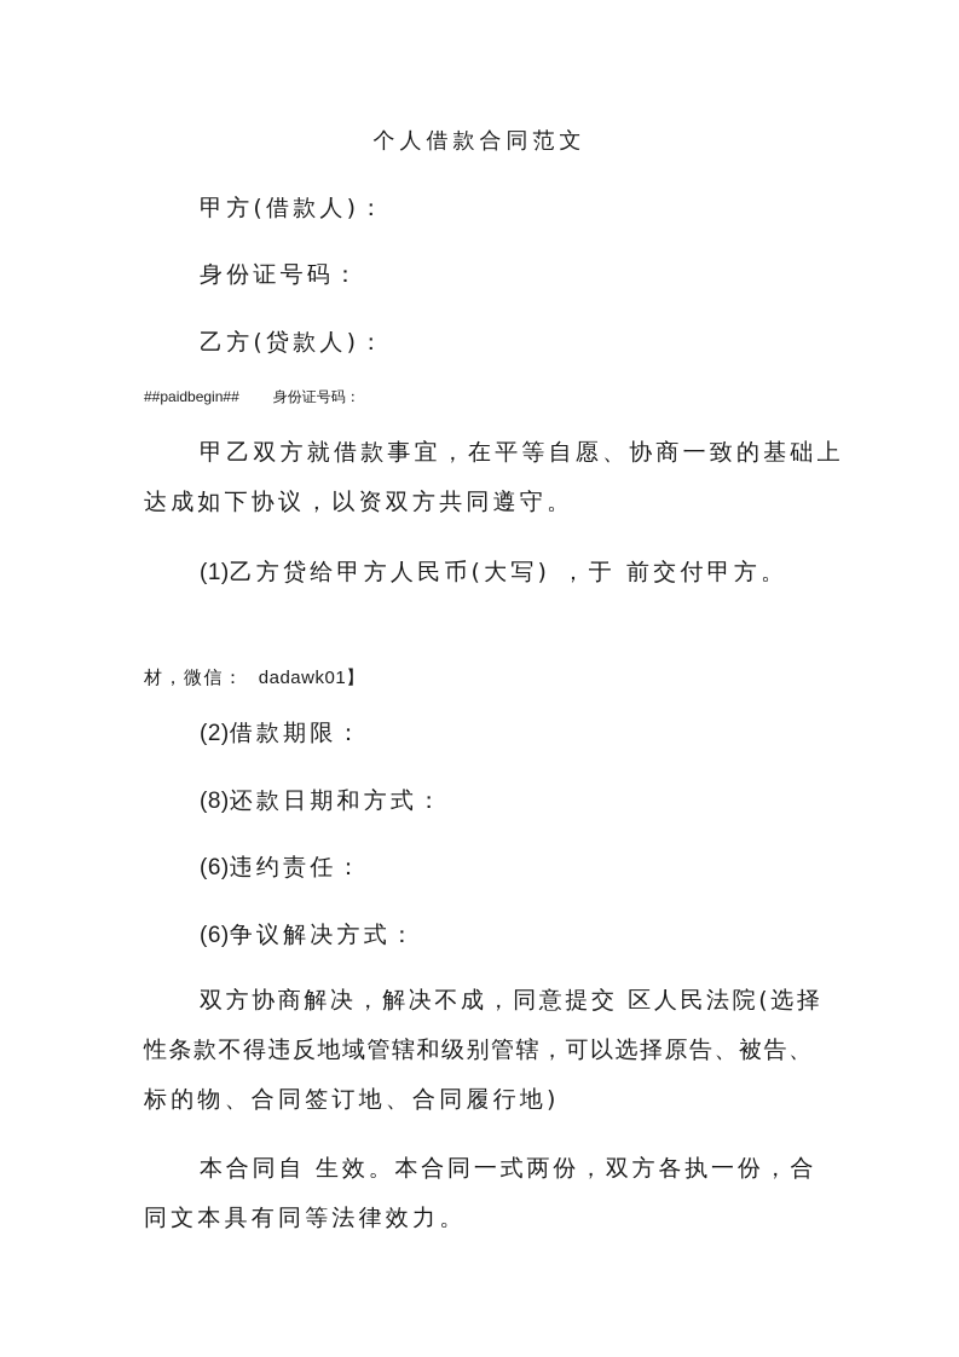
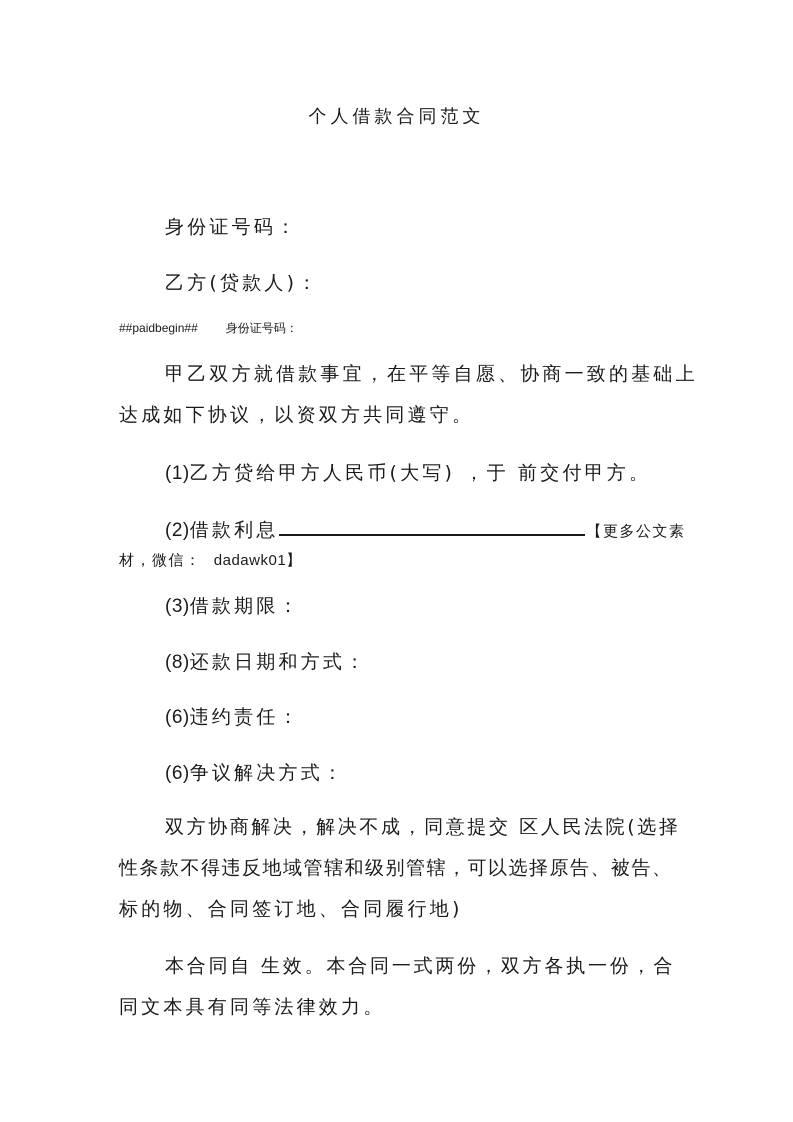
  个人借款合同范文
- 甲方(借款人)：
  身份证号码：
  乙方(贷款人)：
  ##paidbegin## 身份证号码：
  甲乙双方就借款事宜，在平等自愿、协商一致的基础上
  达成如下协议，以资双方共同遵守。
  (1)乙方贷给甲方人民币(大写) ，于 前交付甲方。
+ (2)借款利息 【更多公文素
  材，微信： dadawk01】
- (2)借款期限：
+ (3)借款期限：
  (8)还款日期和方式：
  (6)违约责任：
  (6)争议解决方式：
  双方协商解决，解决不成，同意提交 区人民法院(选择
  性条款不得违反地域管辖和级别管辖，可以选择原告、被告、
  标的物、合同签订地、合同履行地)
  本合同自 生效。本合同一式两份，双方各执一份，合
  同文本具有同等法律效力。
